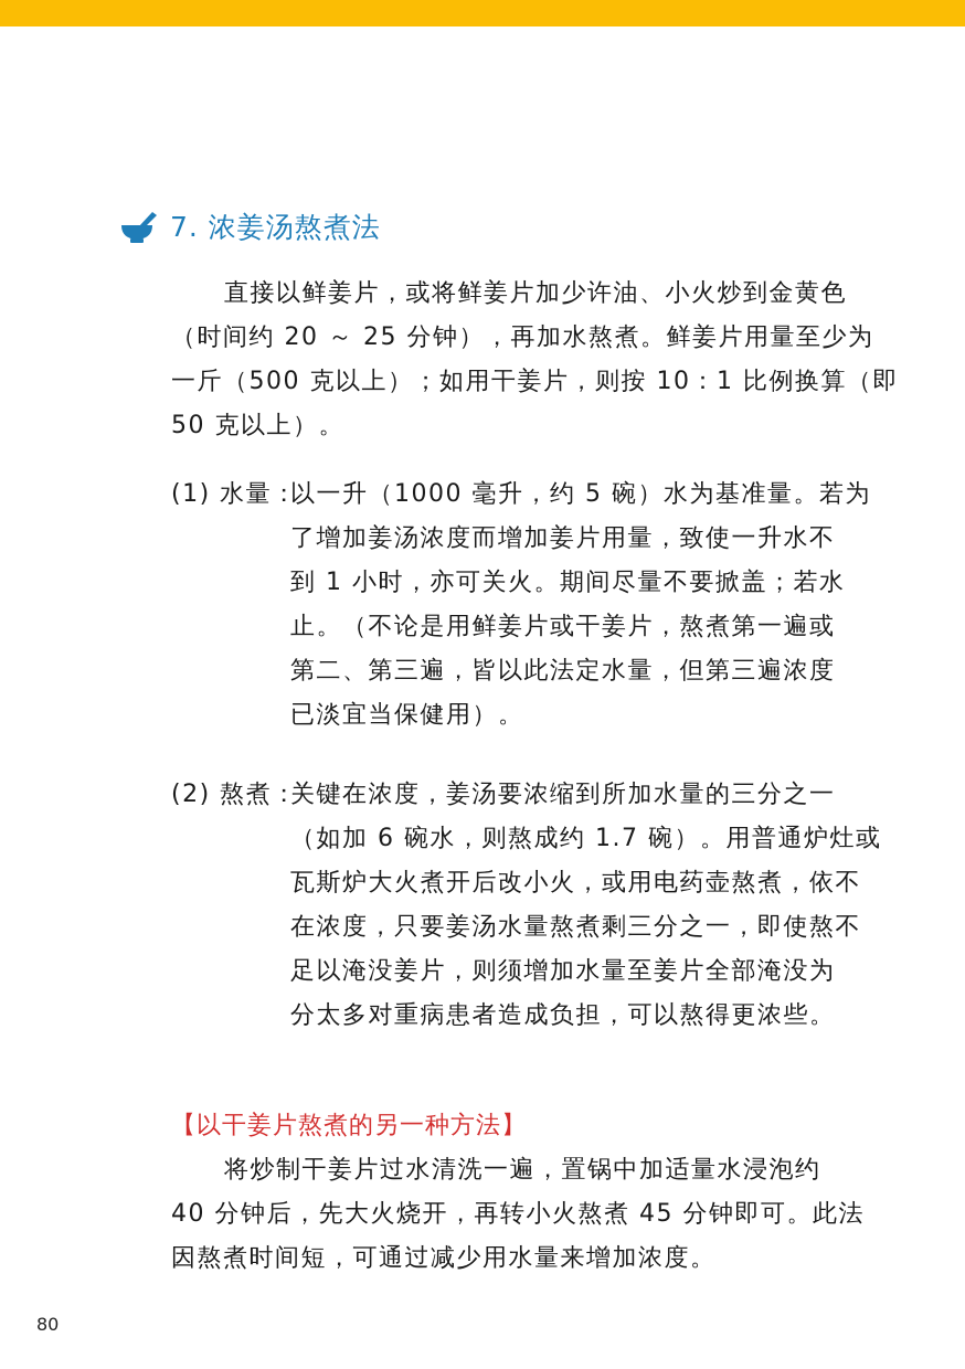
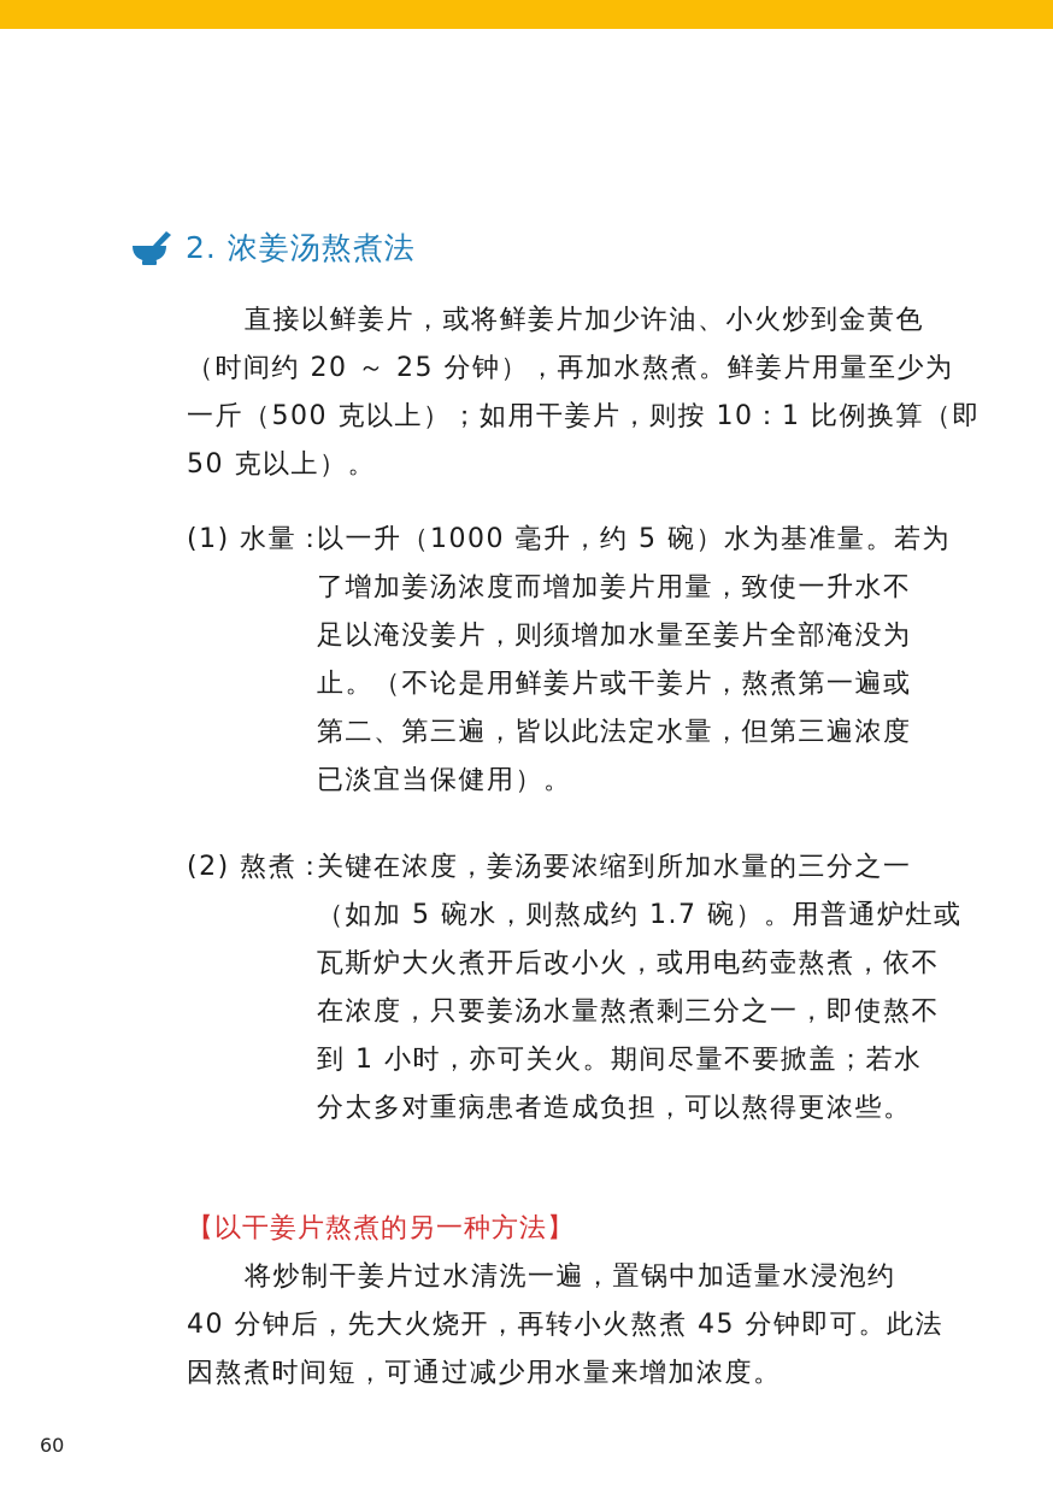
- 7. 浓姜汤熬煮法
+ 2. 浓姜汤熬煮法
  直接以鲜姜片，或将鲜姜片加少许油、小火炒到金黄色
  （时间约 20 ～ 25 分钟），再加水熬煮。鲜姜片用量至少为
  一斤（500 克以上）；如用干姜片，则按 10：1 比例换算（即
  50 克以上）。
  (1) 水量：
  以一升（1000 毫升，约 5 碗）水为基准量。若为
  了增加姜汤浓度而增加姜片用量，致使一升水不
- 到 1 小时，亦可关火。期间尽量不要掀盖；若水
+ 足以淹没姜片，则须增加水量至姜片全部淹没为
  止。（不论是用鲜姜片或干姜片，熬煮第一遍或
  第二、第三遍，皆以此法定水量，但第三遍浓度
  已淡宜当保健用）。
  (2) 熬煮：
  关键在浓度，姜汤要浓缩到所加水量的三分之一
- （如加 6 碗水，则熬成约 1.7 碗）。用普通炉灶或
+ （如加 5 碗水，则熬成约 1.7 碗）。用普通炉灶或
  瓦斯炉大火煮开后改小火，或用电药壶熬煮，依不
  在浓度，只要姜汤水量熬煮剩三分之一，即使熬不
- 足以淹没姜片，则须增加水量至姜片全部淹没为
+ 到 1 小时，亦可关火。期间尽量不要掀盖；若水
  分太多对重病患者造成负担，可以熬得更浓些。
  【以干姜片熬煮的另一种方法】
  将炒制干姜片过水清洗一遍，置锅中加适量水浸泡约
  40 分钟后，先大火烧开，再转小火熬煮 45 分钟即可。此法
  因熬煮时间短，可通过减少用水量来增加浓度。
- 80
+ 60
